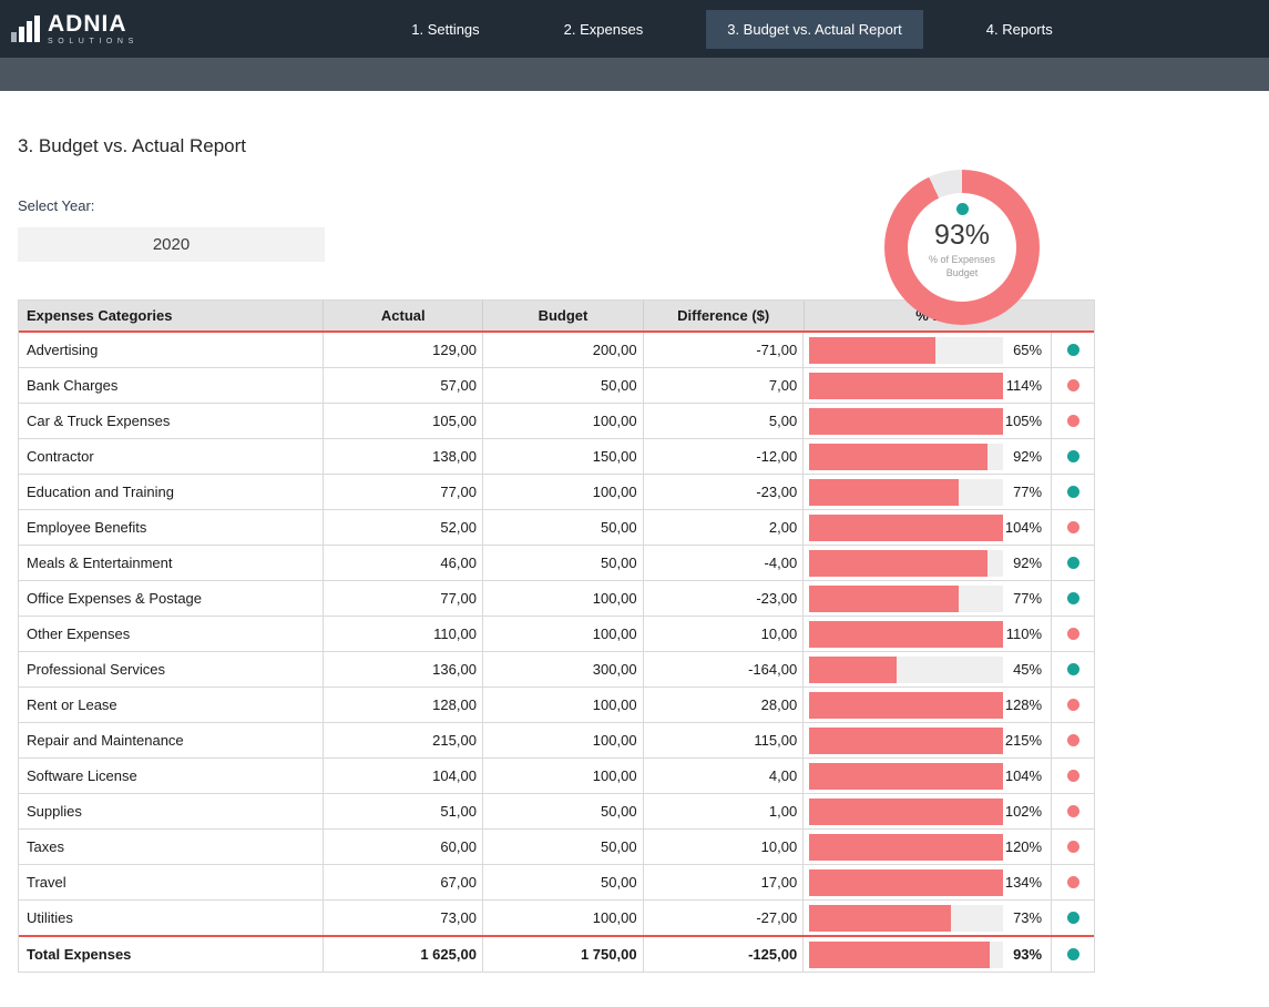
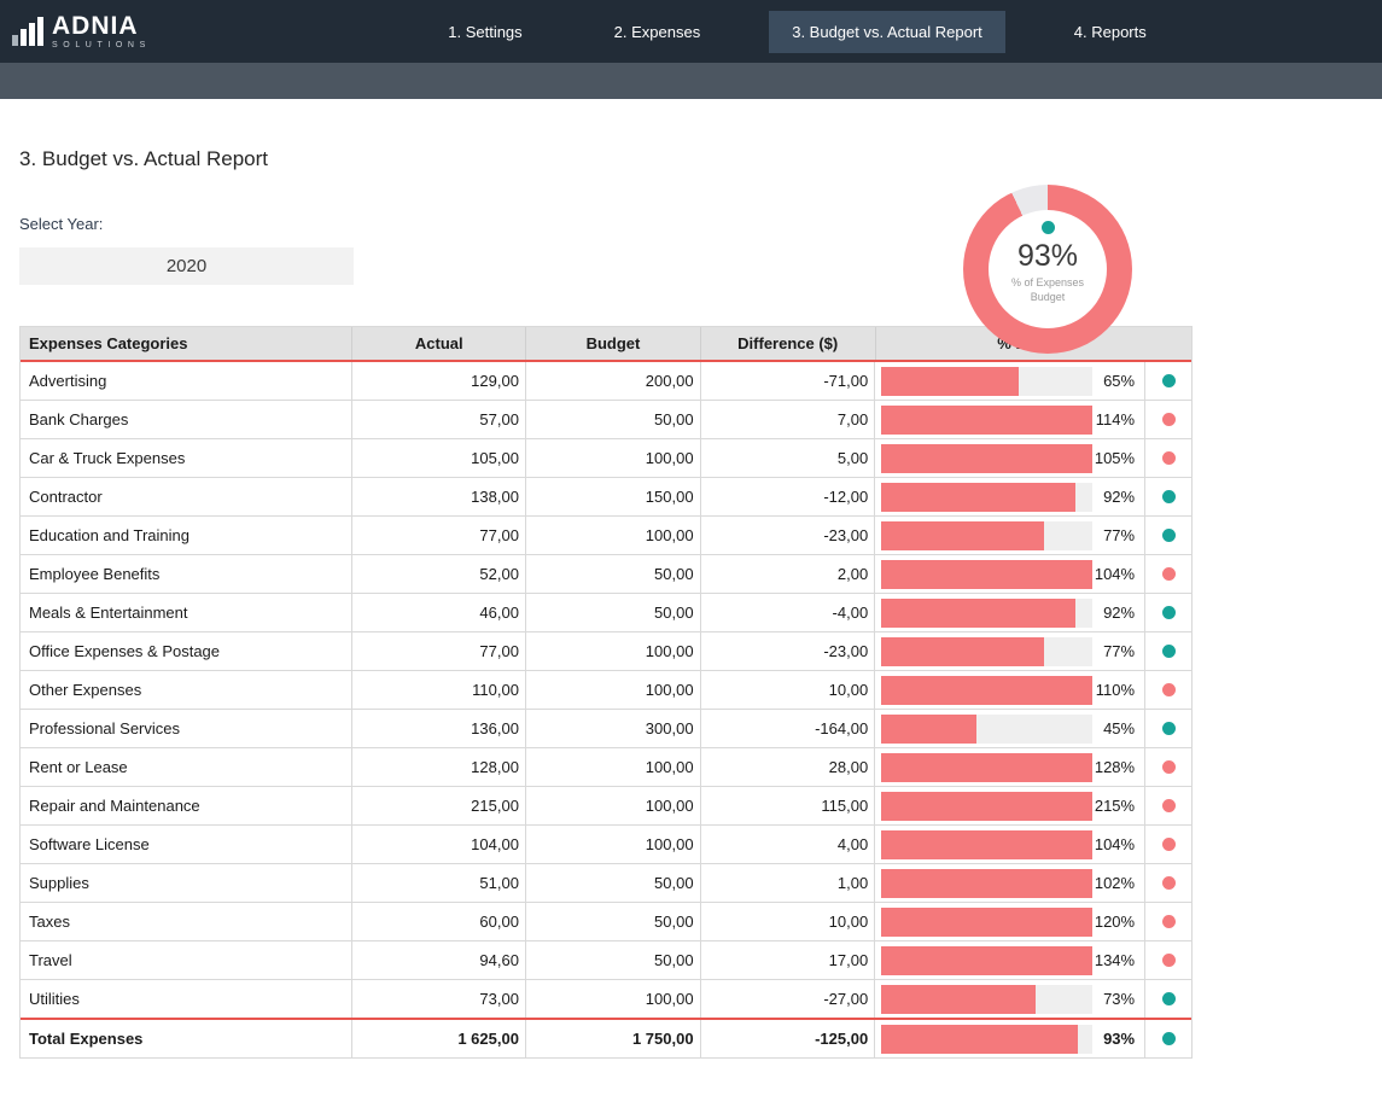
  ADNIA
  1. Settings
  2. Expenses
  3. Budget vs. Actual Report
  4. Reports
  3. Budget vs. Actual Report
  Select Year:
  2020
  93%
  % of Expenses Budget
  Expenses Categories
  Actual
  Budget
  Difference ($)
  Advertising
  129,00
  200,00
  -71,00
  65%
  Bank Charges
  57,00
  50,00
  7,00
  114%
  Car & Truck Expenses
  105,00
  100,00
  5,00
  105%
  Contractor
  138,00
  150,00
  -12,00
  92%
  Education and Training
  77,00
  100,00
  -23,00
  77%
  Employee Benefits
  52,00
  50,00
  2,00
  104%
  Meals & Entertainment
  46,00
  50,00
  -4,00
  92%
  Office Expenses & Postage
  77,00
  100,00
  -23,00
  77%
  Other Expenses
  110,00
  100,00
  10,00
  110%
  Professional Services
  136,00
  300,00
  -164,00
  45%
  Rent or Lease
  128,00
  100,00
  28,00
  128%
  Repair and Maintenance
  215,00
  100,00
  115,00
  215%
  Software License
  104,00
  100,00
  4,00
  104%
  Supplies
  51,00
  50,00
  1,00
  102%
  Taxes
  60,00
  50,00
  10,00
  120%
  Travel
- 67,00
+ 94,60
  50,00
  17,00
  134%
  Utilities
  73,00
  100,00
  -27,00
  73%
  Total Expenses
  1 625,00
  1 750,00
  -125,00
  93%
